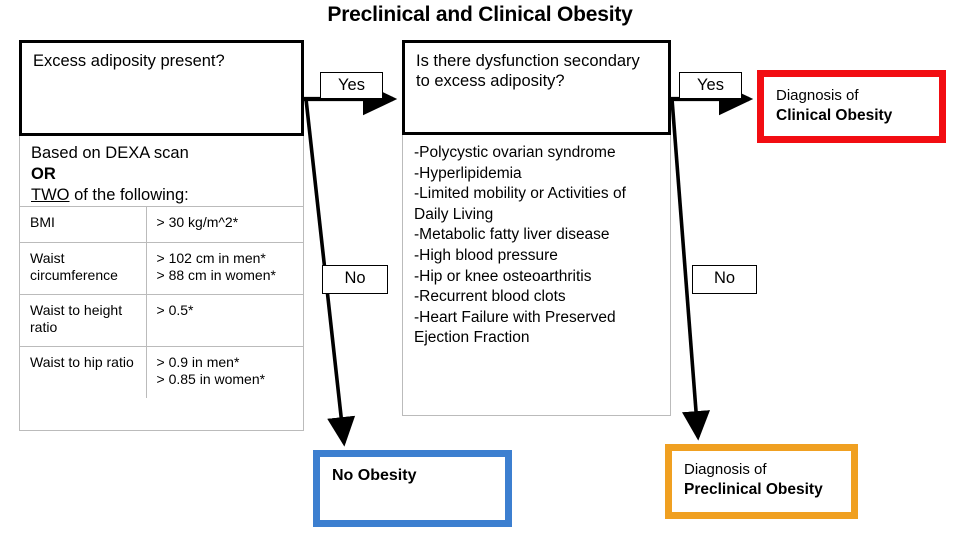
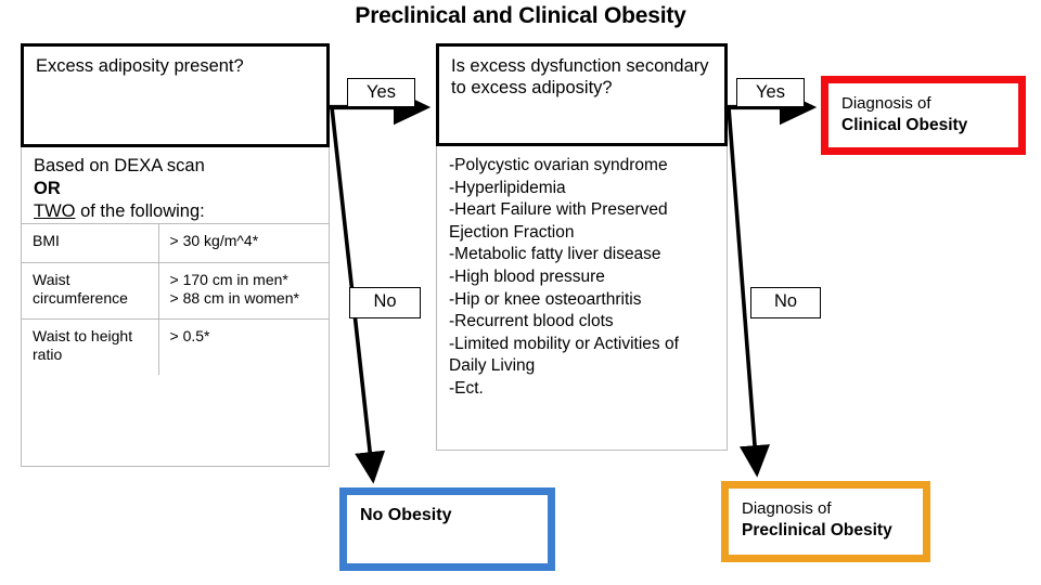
  Preclinical and Clinical Obesity
  Excess adiposity present?
  Based on DEXA scan
  OR
  TWO of the following:
- BMI	> 30 kg/m^2*
+ BMI	> 30 kg/m^4*
- Waist circumference	> 102 cm in men* > 88 cm in women*
+ Waist circumference	> 170 cm in men* > 88 cm in women*
  Waist to height ratio	> 0.5*
- Waist to hip ratio	> 0.9 in men* > 0.85 in women*
- Is there dysfunction secondary to excess adiposity?
+ Is excess dysfunction secondary to excess adiposity?
  -Polycystic ovarian syndrome
  -Hyperlipidemia
- -Limited mobility or Activities of Daily Living
+ -Heart Failure with Preserved Ejection Fraction
  -Metabolic fatty liver disease
  -High blood pressure
  -Hip or knee osteoarthritis
  -Recurrent blood clots
- -Heart Failure with Preserved Ejection Fraction
+ -Limited mobility or Activities of Daily Living
+ -Ect.
  Yes
  No
  Yes
  No
  Diagnosis of
  Clinical Obesity
  No Obesity
  Diagnosis of
  Preclinical Obesity
